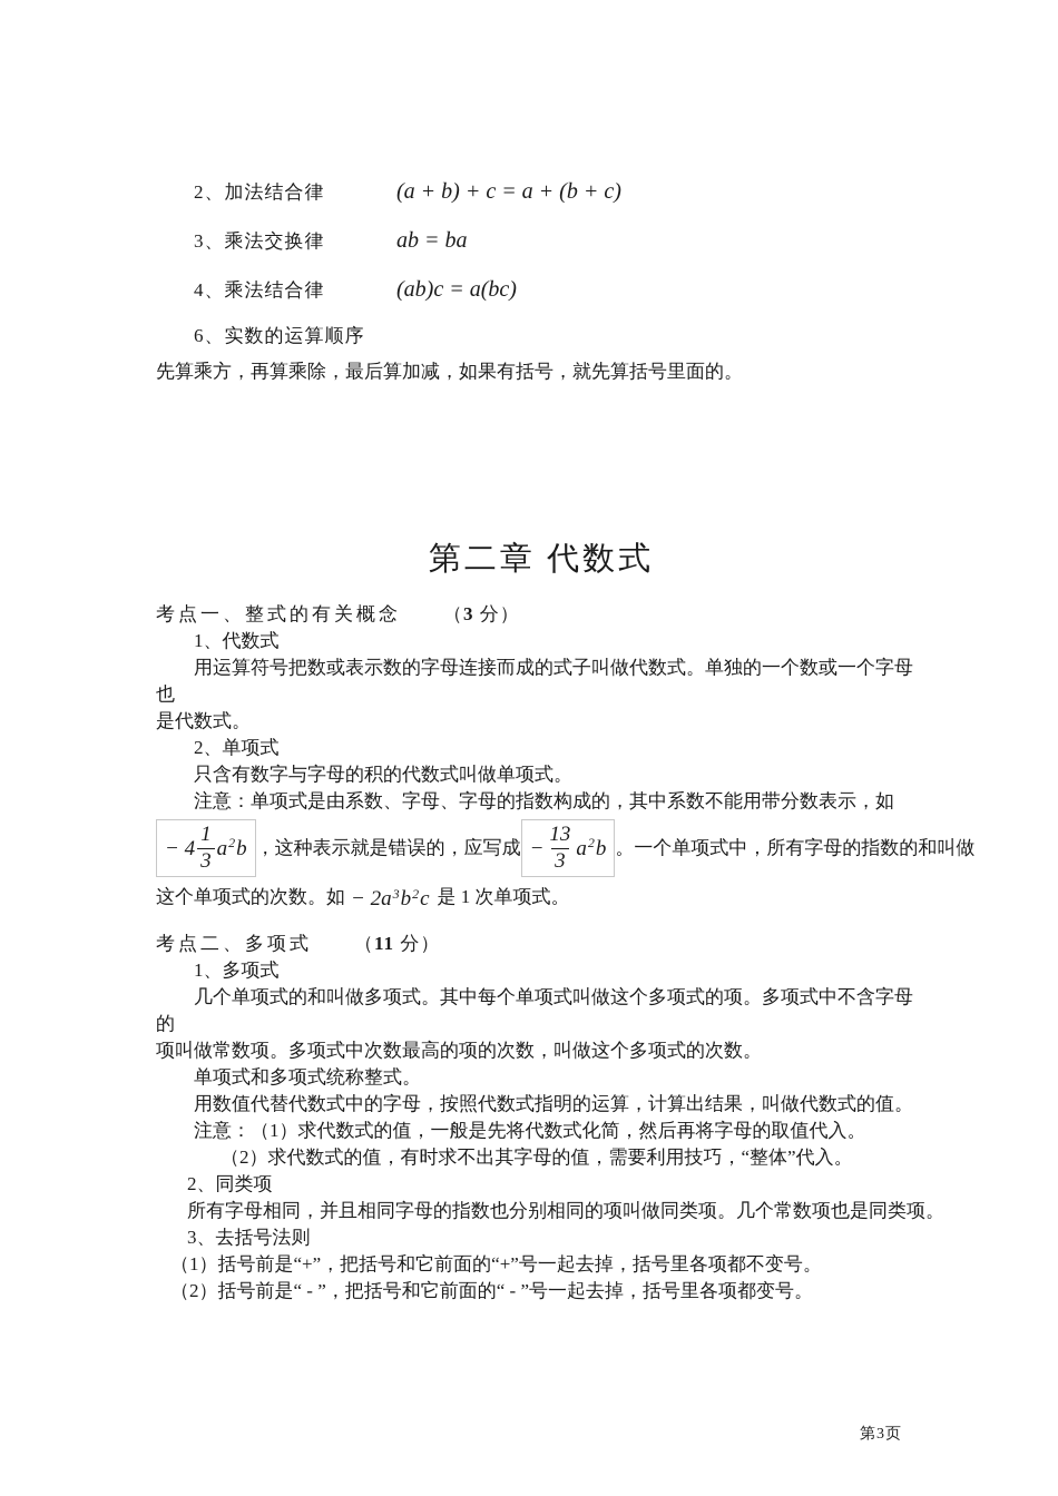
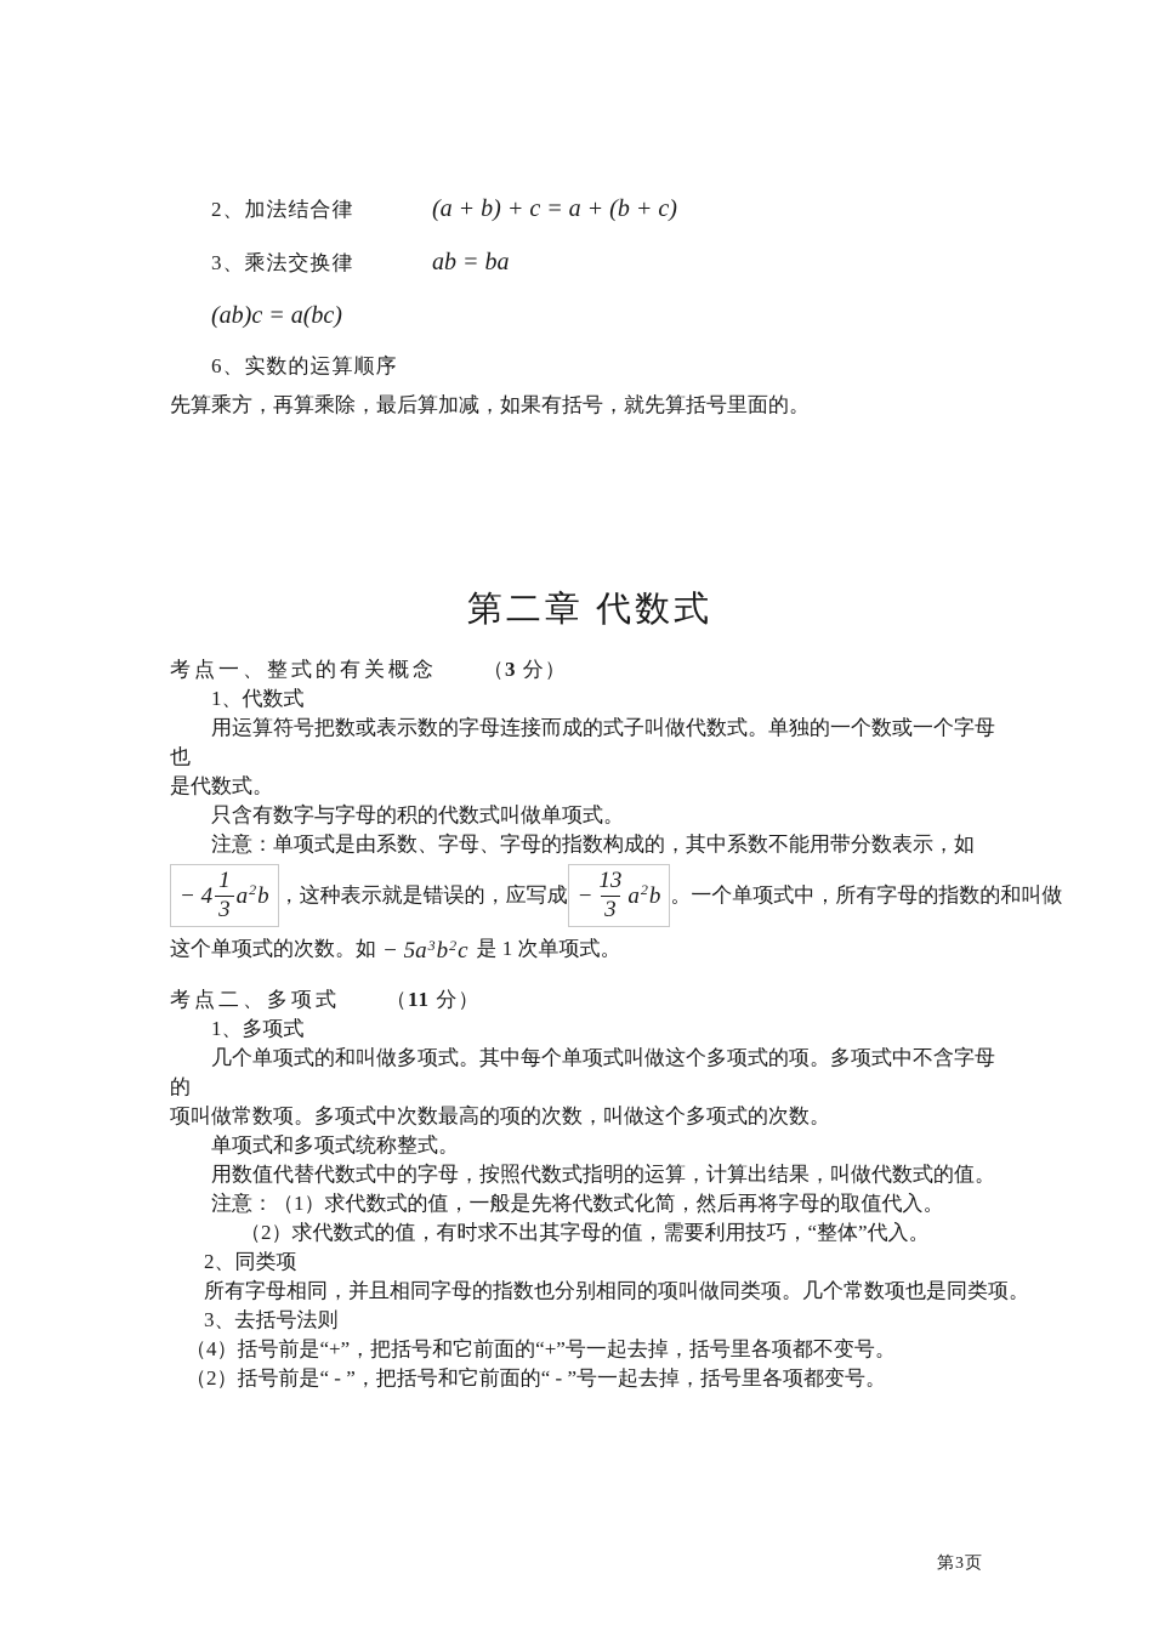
  2、加法结合律
  (a + b) + c = a + (b + c)
  3、乘法交换律
  ab = ba
- 4、乘法结合律
  (ab)c = a(bc)
  6、实数的运算顺序
  先算乘方，再算乘除，最后算加减，如果有括号，就先算括号里面的。
  第二章 代数式
  考点一、整式的有关概念 （3 分）
  1、代数式
  用运算符号把数或表示数的字母连接而成的式子叫做代数式。单独的一个数或一个字母也
  是代数式。
- 2、单项式
  只含有数字与字母的积的代数式叫做单项式。
  注意：单项式是由系数、字母、字母的指数构成的，其中系数不能用带分数表示，如
  − 4
  1
  3
  a
  2
  b
  ，这种表示就是错误的，应写成
  −
  13
  3
  a
  2
  b
  。一个单项式中，所有字母的指数的和叫做
  这个单项式的次数。如
- − 2
+ − 5
  a
  3
  b
  2
  c
  是 1 次单项式。
  考点二、多项式 （11 分）
  1、多项式
  几个单项式的和叫做多项式。其中每个单项式叫做这个多项式的项。多项式中不含字母的
  项叫做常数项。多项式中次数最高的项的次数，叫做这个多项式的次数。
  单项式和多项式统称整式。
  用数值代替代数式中的字母，按照代数式指明的运算，计算出结果，叫做代数式的值。
  注意：（1）求代数式的值，一般是先将代数式化简，然后再将字母的取值代入。
  （2）求代数式的值，有时求不出其字母的值，需要利用技巧，“整体”代入。
  2、同类项
  所有字母相同，并且相同字母的指数也分别相同的项叫做同类项。几个常数项也是同类项。
  3、去括号法则
- （1）括号前是“+”，把括号和它前面的“+”号一起去掉，括号里各项都不变号。
+ （4）括号前是“+”，把括号和它前面的“+”号一起去掉，括号里各项都不变号。
  （2）括号前是“ - ”，把括号和它前面的“ - ”号一起去掉，括号里各项都变号。
  第3页
